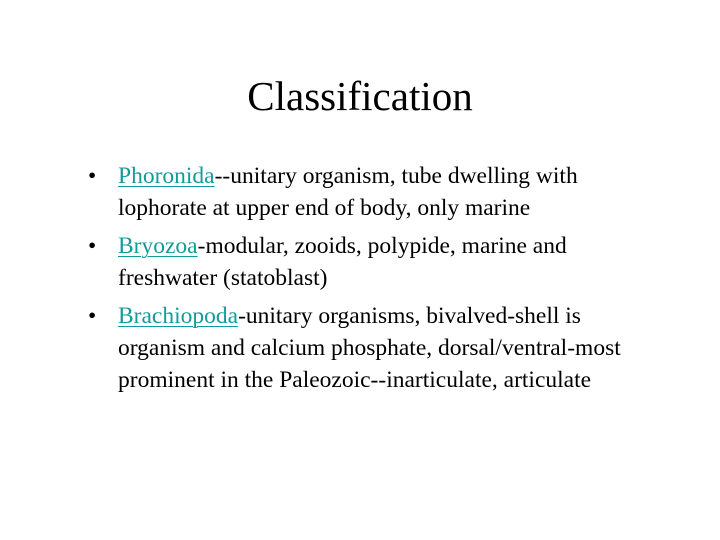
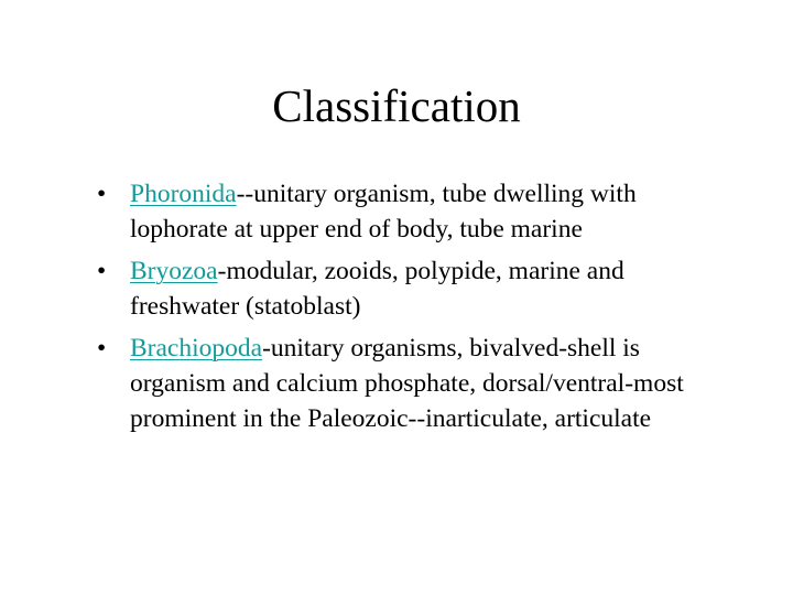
  Classification
  •
- Phoronida--unitary organism, tube dwelling with lophorate at upper end of body, only marine
+ Phoronida--unitary organism, tube dwelling with lophorate at upper end of body, tube marine
  •
  Bryozoa-modular, zooids, polypide, marine and freshwater (statoblast)
  •
  Brachiopoda-unitary organisms, bivalved-shell is organism and calcium phosphate, dorsal/ventral-most prominent in the Paleozoic--inarticulate, articulate
